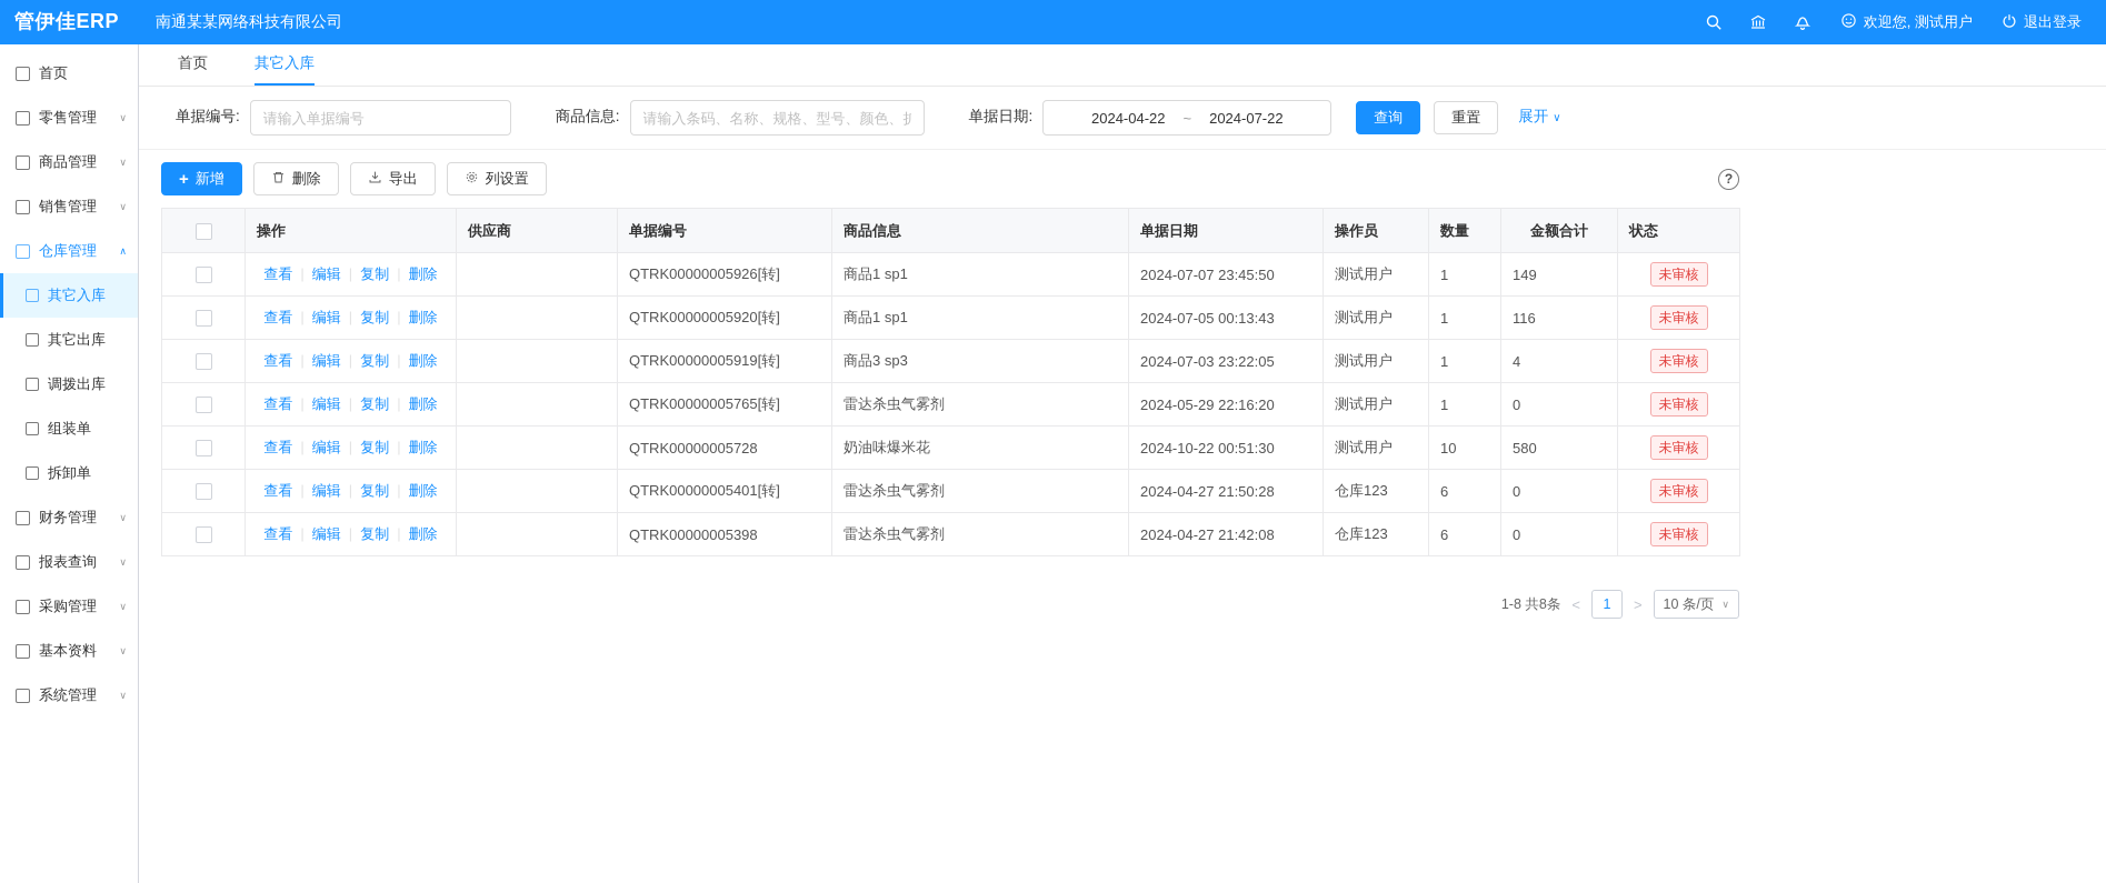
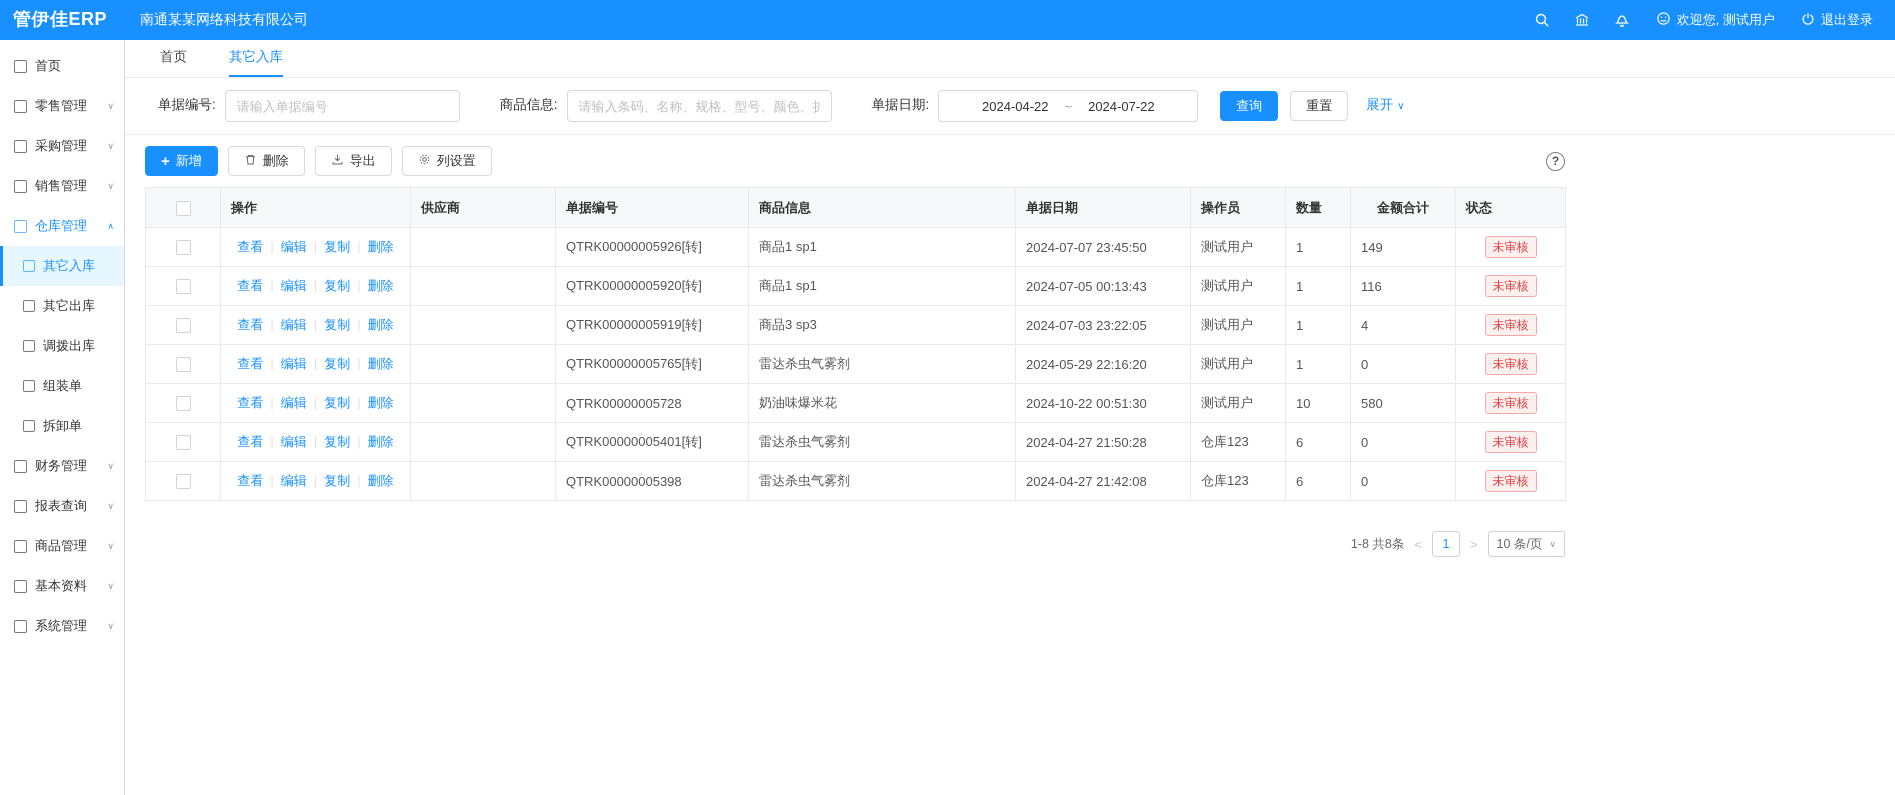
  管伊佳ERP
  南通某某网络科技有限公司
  欢迎您, 测试用户
  退出登录
  首页
  零售管理
  ∨
- 商品管理
+ 采购管理
  ∨
  销售管理
  ∨
  仓库管理
  ∧
  其它入库
  其它出库
  调拨出库
  组装单
  拆卸单
  财务管理
  ∨
  报表查询
  ∨
- 采购管理
+ 商品管理
  ∨
  基本资料
  ∨
  系统管理
  ∨
  首页
  其它入库
  单据编号:
  请输入单据编号
  商品信息:
  请输入条码、名称、规格、型号、颜色、扩
  单据日期:
  2024-04-22
  ~
  2024-07-22
  查询
  重置
  展开
  ∨
  +
  新增
  删除
  导出
  列设置
  ?
  		操作	供应商	单据编号	商品信息	单据日期	操作员	数量	金额合计	状态
  	查看 编辑 复制 删除		QTRK00000005926[转]	商品1 sp1	2024-07-07 23:45:50	测试用户	1	149	未审核
  	查看 编辑 复制 删除		QTRK00000005920[转]	商品1 sp1	2024-07-05 00:13:43	测试用户	1	116	未审核
  	查看 编辑 复制 删除		QTRK00000005919[转]	商品3 sp3	2024-07-03 23:22:05	测试用户	1	4	未审核
  	查看 编辑 复制 删除		QTRK00000005765[转]	雷达杀虫气雾剂	2024-05-29 22:16:20	测试用户	1	0	未审核
  	查看 编辑 复制 删除		QTRK00000005728	奶油味爆米花	2024-10-22 00:51:30	测试用户	10	580	未审核
  	查看 编辑 复制 删除		QTRK00000005401[转]	雷达杀虫气雾剂	2024-04-27 21:50:28	仓库123	6	0	未审核
  	查看 编辑 复制 删除		QTRK00000005398	雷达杀虫气雾剂	2024-04-27 21:42:08	仓库123	6	0	未审核
  1-8 共8条
  <
  1
  >
  10 条/页
  ∨
